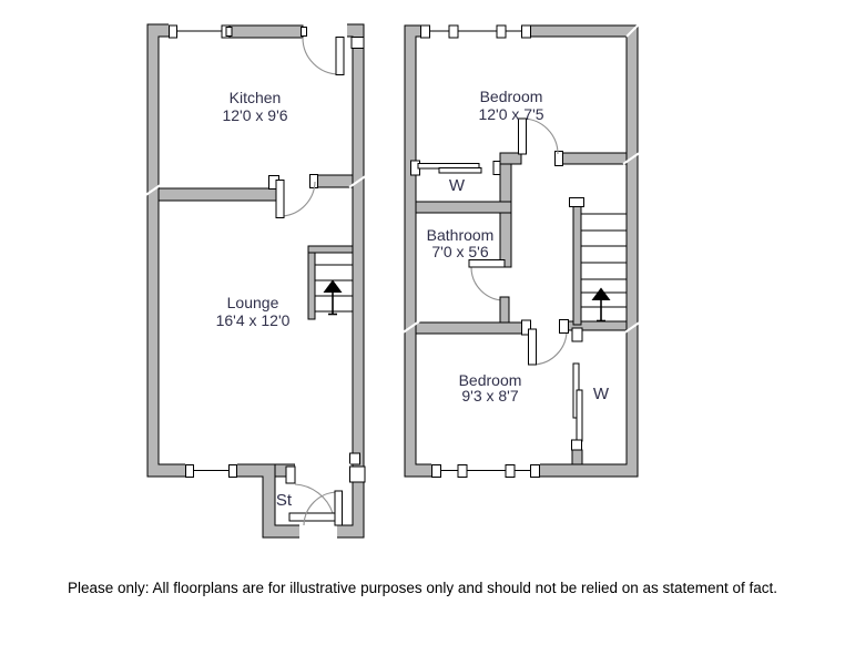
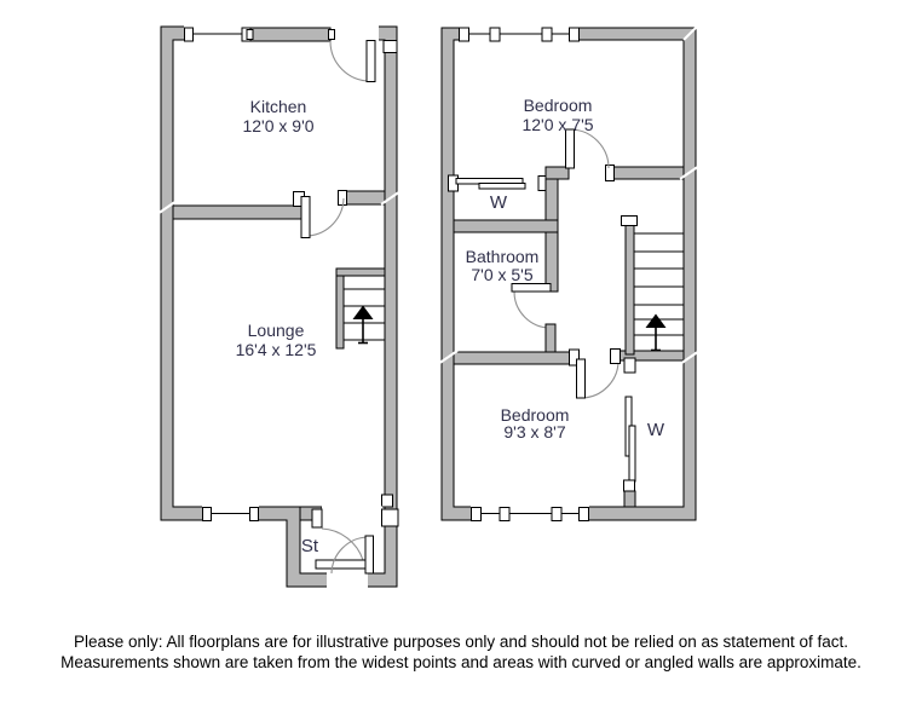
  Kitchen
- 12'0 x 9'6
+ 12'0 x 9'0
  Lounge
- 16'4 x 12'0
+ 16'4 x 12'5
  St
  Bedroom
  12'0 x 7'5
  Bathroom
- 7'0 x 5'6
+ 7'0 x 5'5
  Bedroom
  9'3 x 8'7
  W
  W
  Please only: All floorplans are for illustrative purposes only and should not be relied on as statement of fact.
+ Measurements shown are taken from the widest points and areas with curved or angled walls are approximate.
